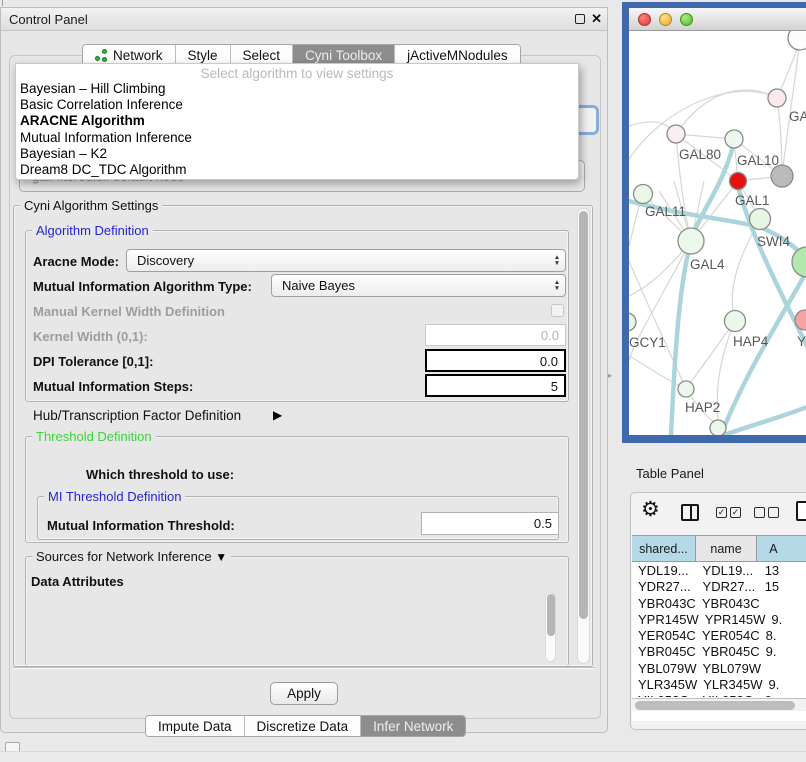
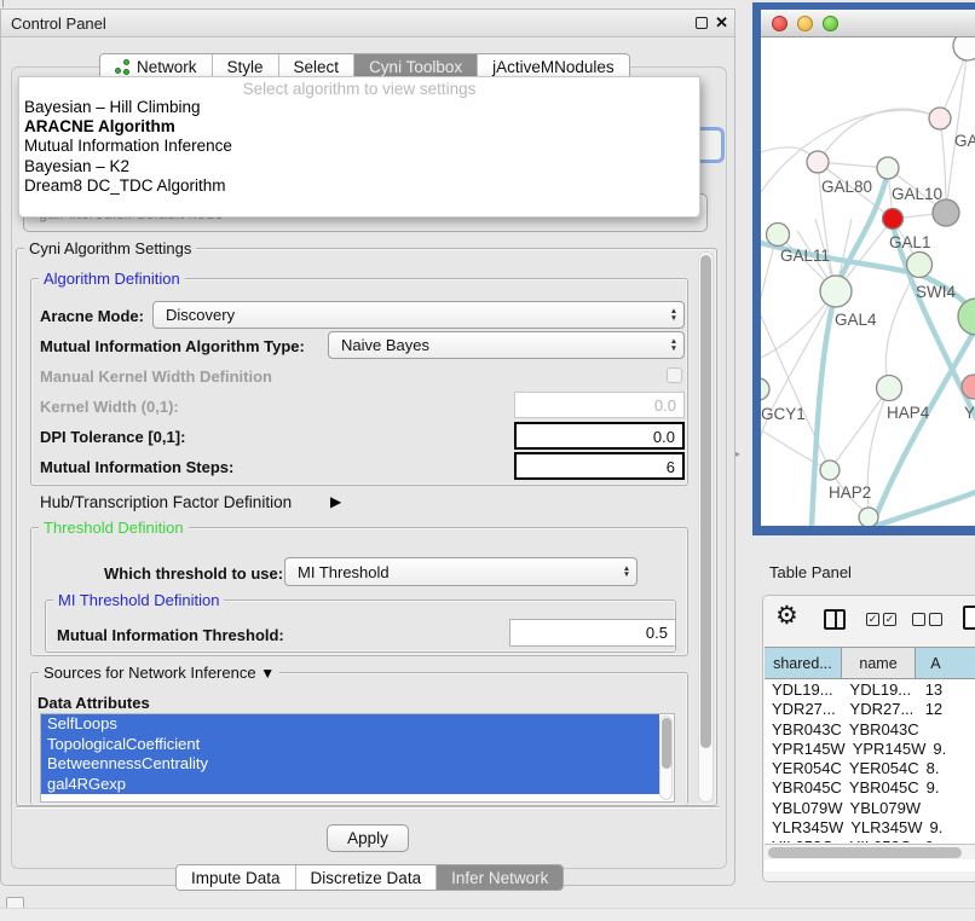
  Control Panel
  ✕
  Network
  Style
  Select
  Cyni Toolbox
  jActiveMNodules
  Select algorithm to view settings
  Bayesian – Hill Climbing
- Basic Correlation Inference
  ARACNE Algorithm
  Mutual Information Inference
  Bayesian – K2
  Dream8 DC_TDC Algorithm
  Cyni Algorithm Settings
  Algorithm Definition
  Aracne Mode:
  Discovery
  Mutual Information Algorithm Type:
  Naive Bayes
  Manual Kernel Width Definition
  Kernel Width (0,1):
  0.0
  DPI Tolerance [0,1]:
  0.0
  Mutual Information Steps:
- 5
+ 6
  Hub/Transcription Factor Definition
  ▶
  Threshold Definition
  Which threshold to use:
+ MI Threshold
  MI Threshold Definition
  Mutual Information Threshold:
  0.5
  Sources for Network Inference ▼
  Data Attributes
+ SelfLoops
+ TopologicalCoefficient
+ BetweennessCentrality
+ gal4RGexp
  Apply
  Impute Data
  Discretize Data
  Infer Network
  ▸
  GAL80
  GAL10
  GAL1
  GAL11
  SWI4
  GAL4
  GCY1
  HAP4
  Y
  HAP2
  Table Panel
  ⚙
  ✓
  ✓
  shared...
  name
  A
  YDL19...
  YDL19...
  13
  YDR27...
  YDR27...
- 15
+ 12
  YBR043C
  YBR043C
  YPR145W
  YPR145W
  9.
  YER054C
  YER054C
  8.
  YBR045C
  YBR045C
  9.
  YBL079W
  YBL079W
  YLR345W
  YLR345W
  9.
